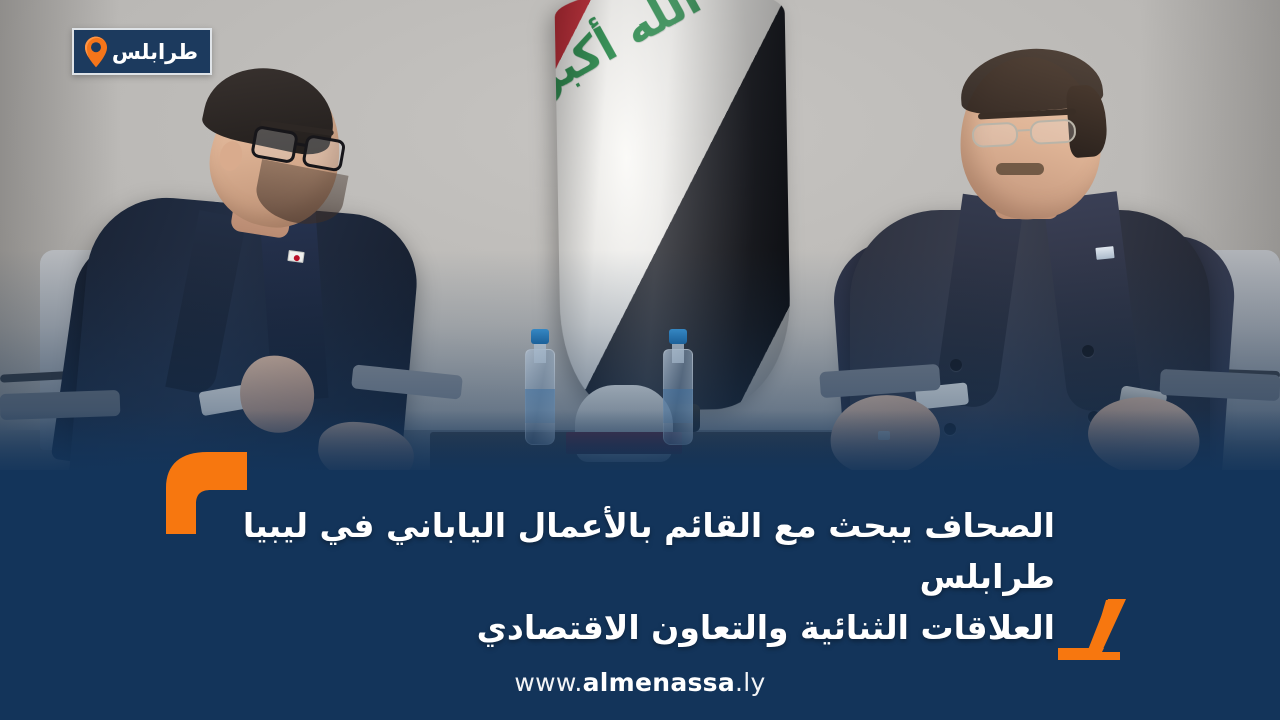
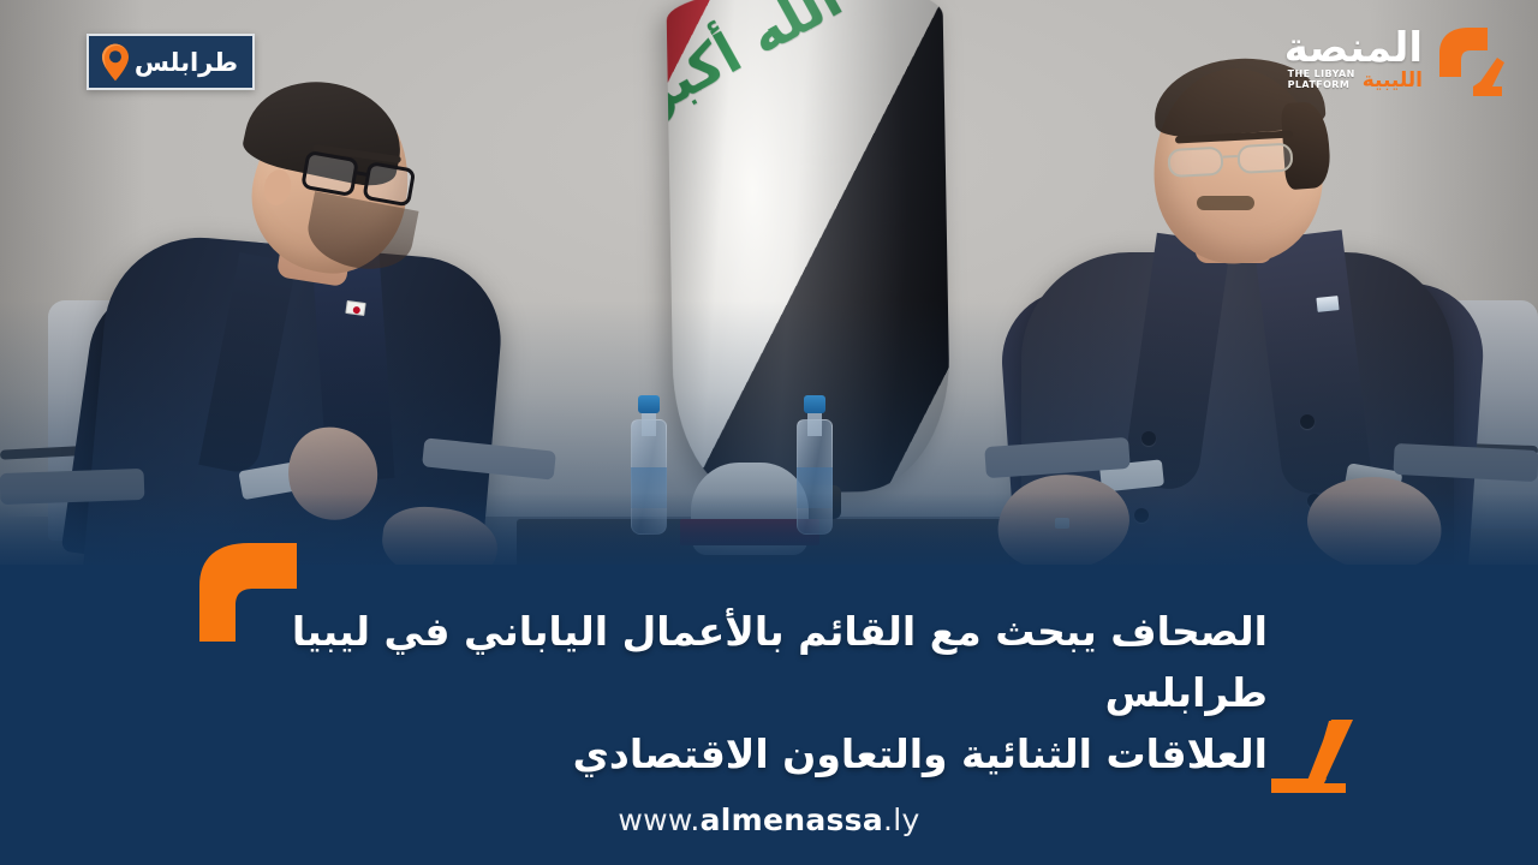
  طرابلس
+ المنصة
+ THE LIBYAN
+ PLATFORM
+ الليبية
  الصحاف يبحث مع القائم بالأعمال الياباني في ليبيا طرابلس
  العلاقات الثنائية والتعاون الاقتصادي
  www.almenassa.ly
